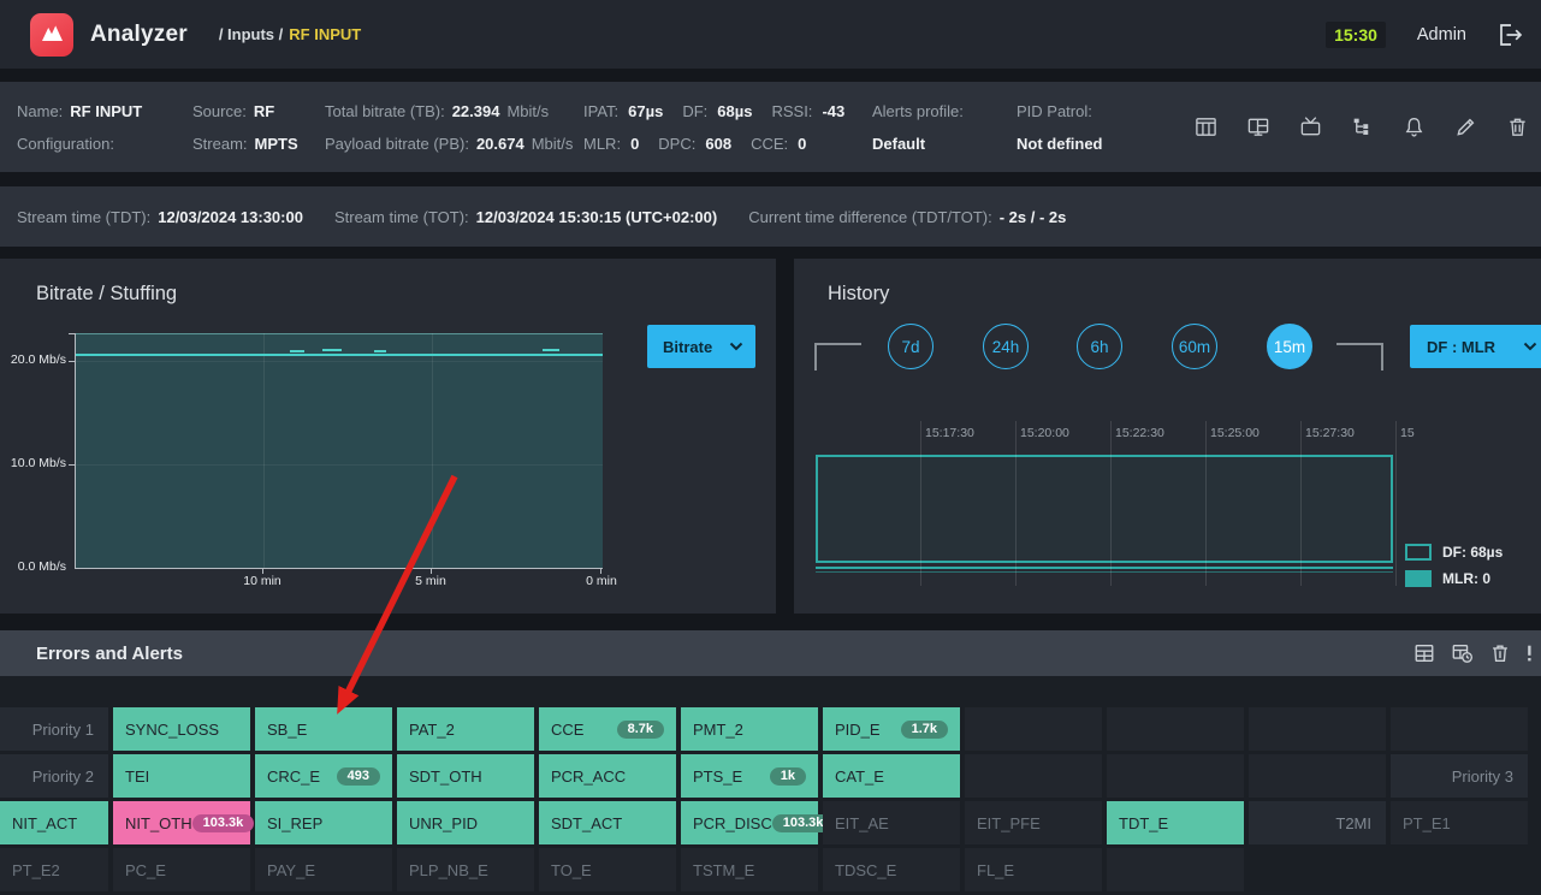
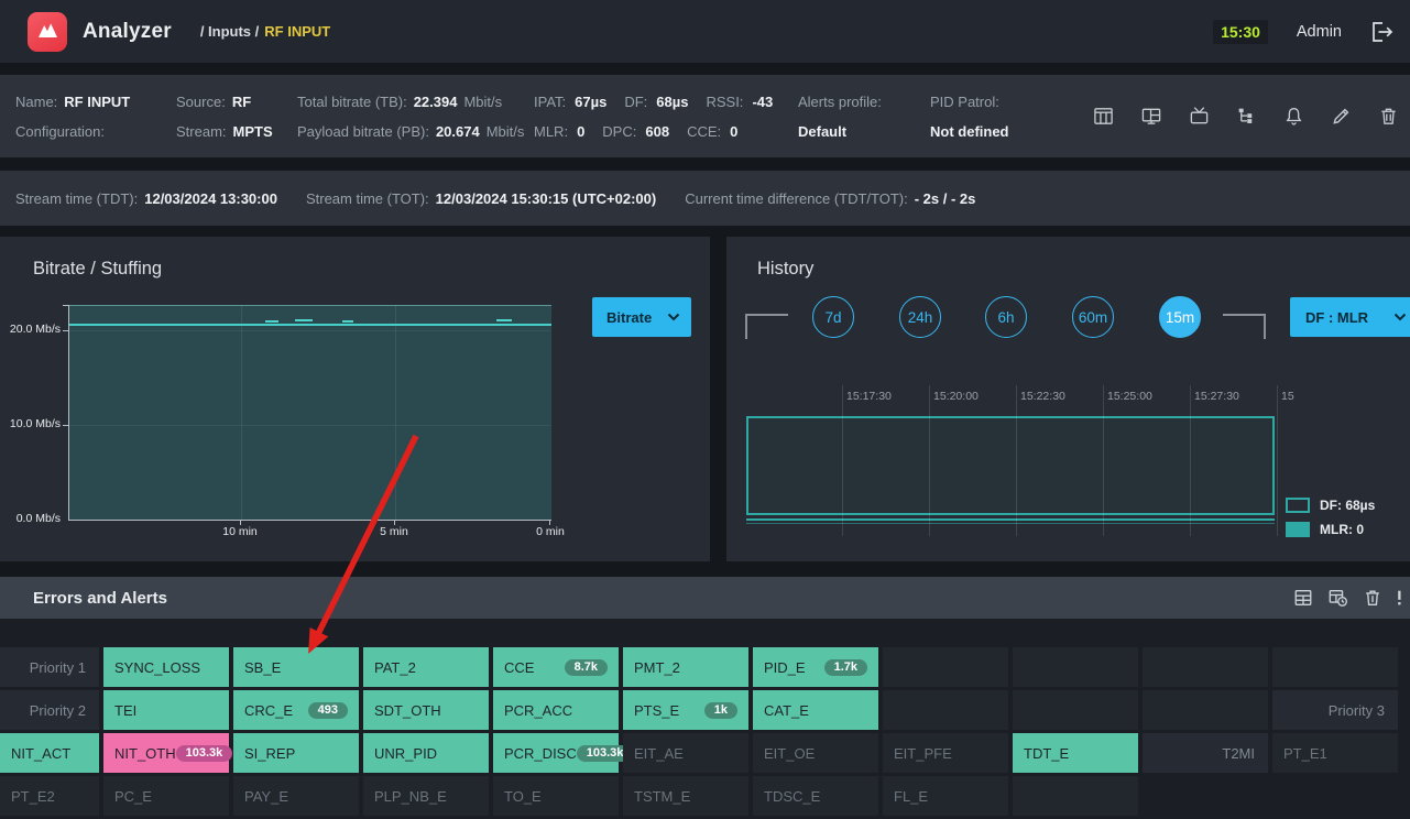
  Analyzer
  / Inputs /
  RF INPUT
  15:30
  Admin
  Name:
  RF INPUT
  Configuration:
  Source:
  RF
  Stream:
  MPTS
  Total bitrate (TB):
  22.394
  Mbit/s
  Payload bitrate (PB):
  20.674
  Mbit/s
  IPAT:
  67µs
  DF:
  68µs
  RSSI:
  -43
  MLR:
  0
  DPC:
  608
  CCE:
  0
  Alerts profile:
  Default
  PID Patrol:
  Not defined
  Stream time (TDT):
  12/03/2024 13:30:00
  Stream time (TOT):
  12/03/2024 15:30:15 (UTC+02:00)
  Current time difference (TDT/TOT):
  - 2s / - 2s
  Bitrate / Stuffing
  20.0 Mb/s
  10.0 Mb/s
  0.0 Mb/s
  10 min
  5 min
  0 min
  Bitrate
  History
  7d
  24h
  6h
  60m
  15m
  DF : MLR
  15:17:30
  15:20:00
  15:22:30
  15:25:00
  15:27:30
  15
  DF: 68µs
  MLR: 0
  Errors and Alerts
  Priority 1
  SYNC_LOSS
  SB_E
  PAT_2
  CCE
  8.7k
  PMT_2
  PID_E
  1.7k
  Priority 2
  TEI
  CRC_E
  493
  SDT_OTH
  PCR_ACC
  PTS_E
  1k
  CAT_E
  Priority 3
  NIT_ACT
  NIT_OTH
  103.3k
  SI_REP
  UNR_PID
- SDT_ACT
  PCR_DISC
  103.3k
  EIT_AE
+ EIT_OE
  EIT_PFE
  TDT_E
  T2MI
  PT_E1
  PT_E2
  PC_E
  PAY_E
  PLP_NB_E
  TO_E
  TSTM_E
  TDSC_E
  FL_E
